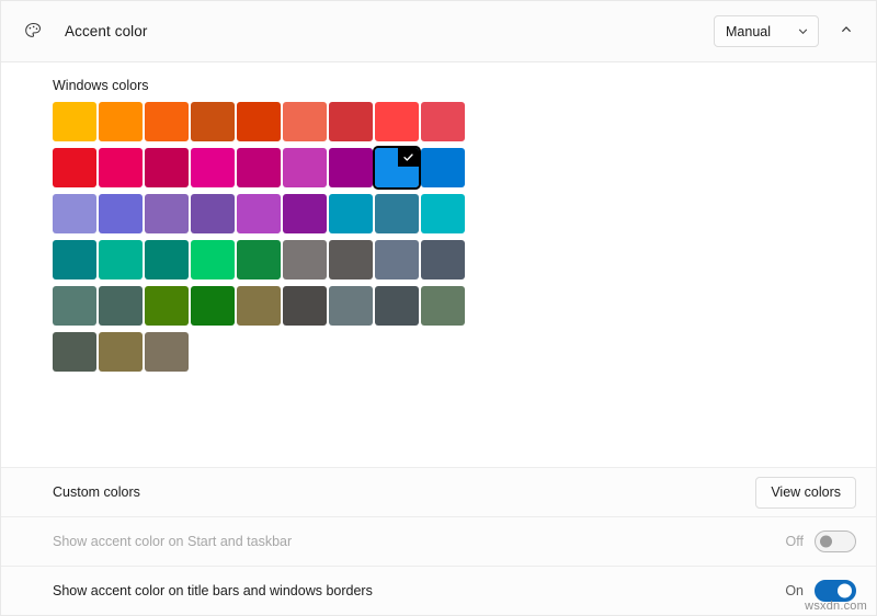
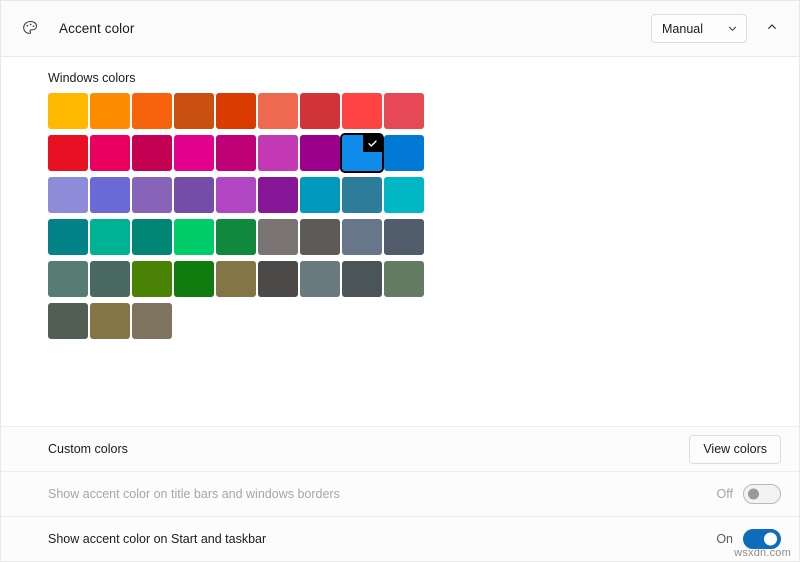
  Accent color
  Manual
  Windows colors
  Custom colors
  View colors
- Show accent color on Start and taskbar
+ Show accent color on title bars and windows borders
  Off
- Show accent color on title bars and windows borders
+ Show accent color on Start and taskbar
  On
  wsxdn.com
